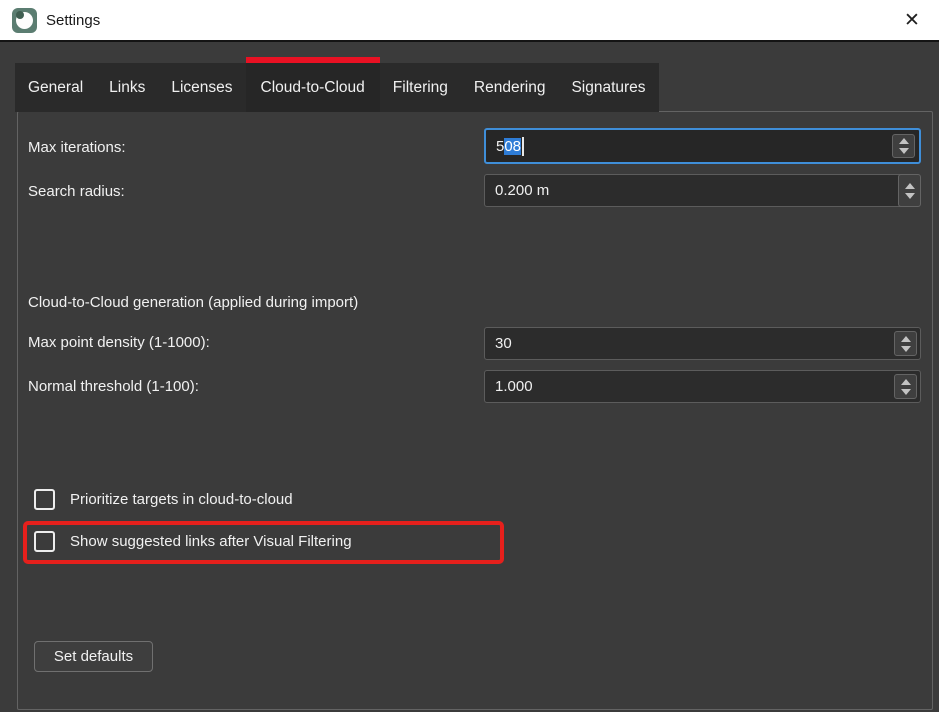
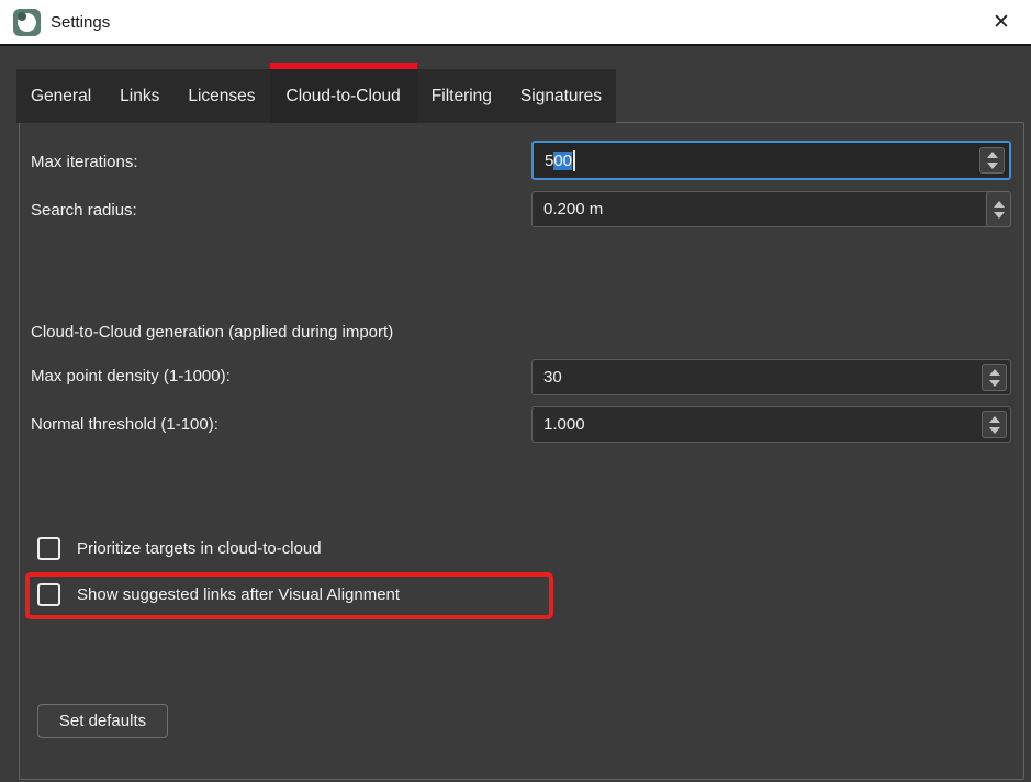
  Settings
  ✕
  General
  Links
  Licenses
  Cloud-to-Cloud
  Filtering
- Rendering
  Signatures
  Max iterations:
  5
- 08
+ 00
  Search radius:
  0.200 m
  Cloud-to-Cloud generation (applied during import)
  Max point density (1-1000):
  30
  Normal threshold (1-100):
  1.000
  Prioritize targets in cloud-to-cloud
- Show suggested links after Visual Filtering
+ Show suggested links after Visual Alignment
  Set defaults
